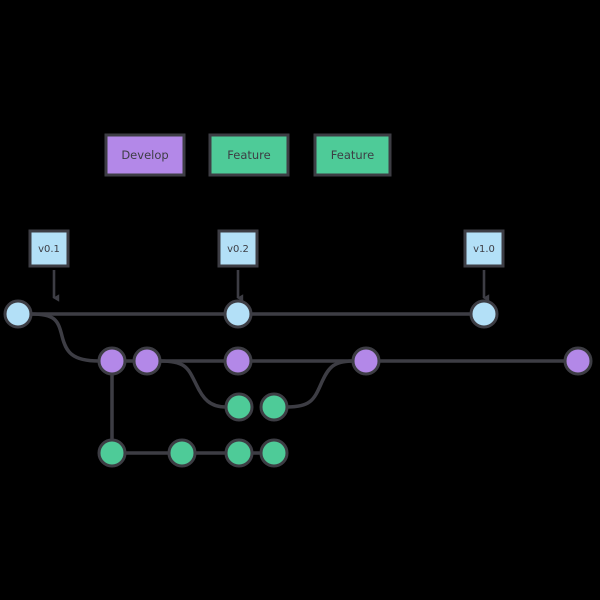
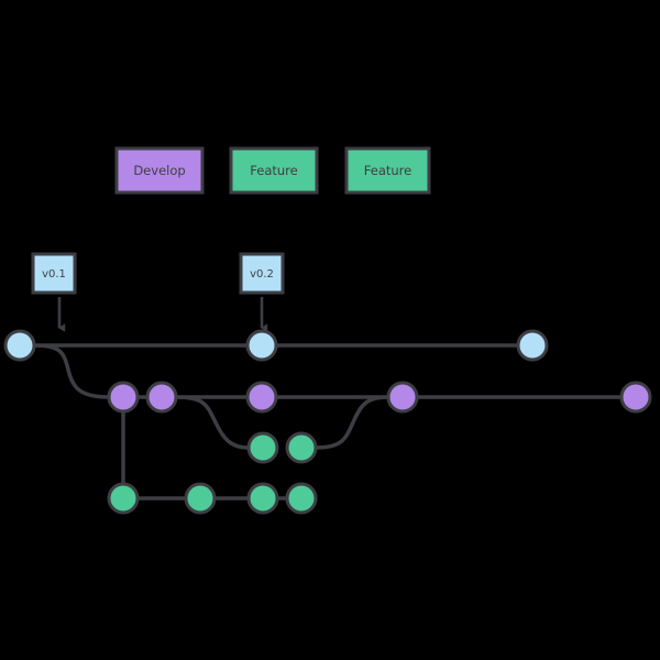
  v0.1
  v0.2
- v1.0
  Develop
  Feature
  Feature
